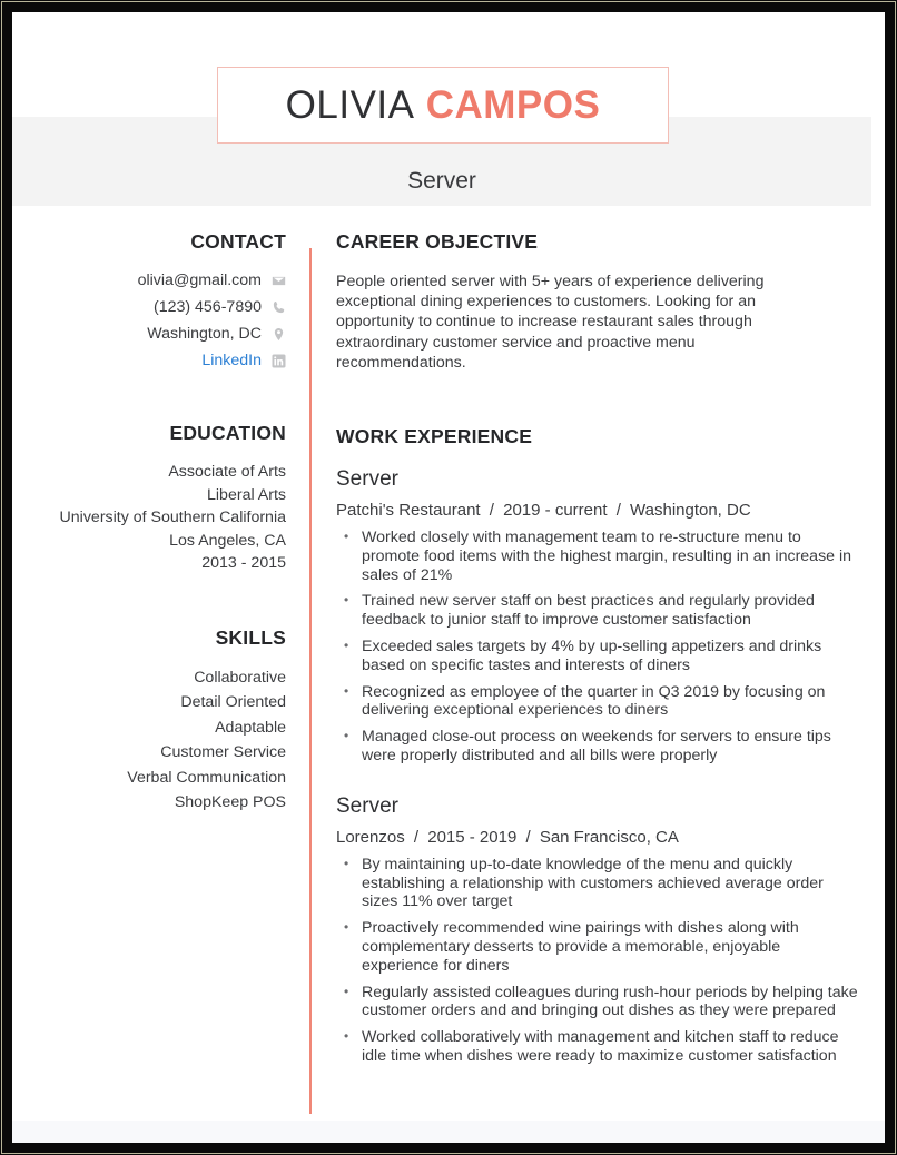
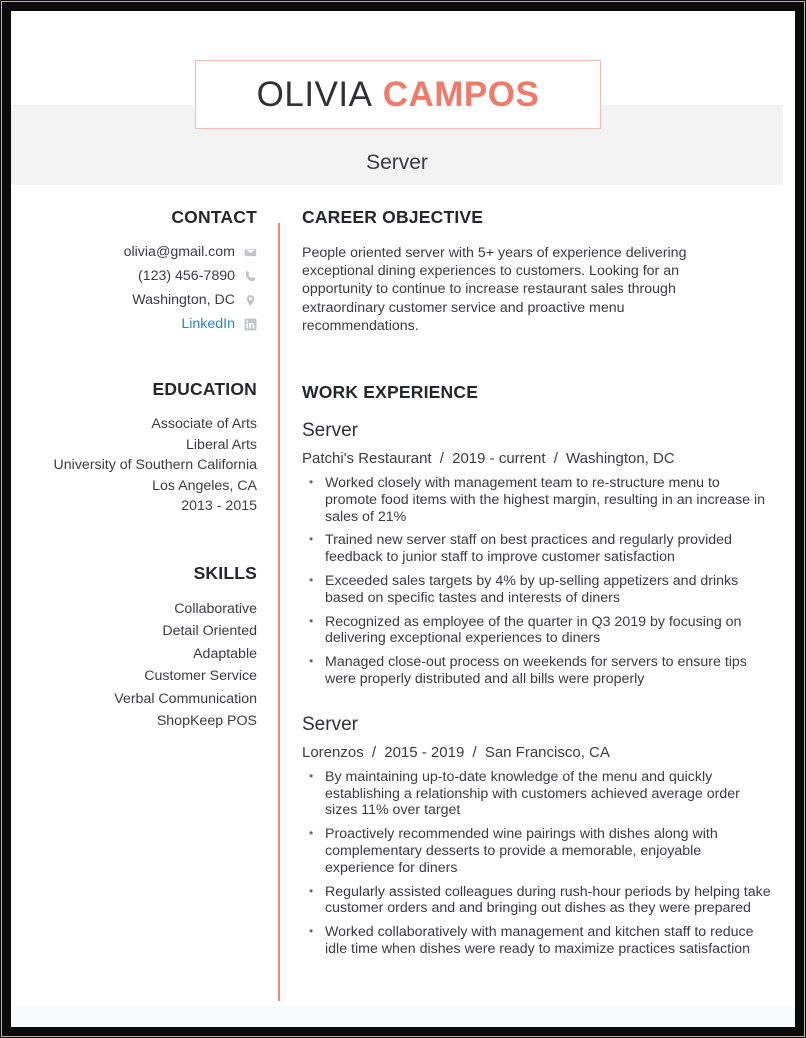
  OLIVIA CAMPOS
  Server
  CONTACT
  olivia@gmail.com
  (123) 456-7890
  Washington, DC
  LinkedIn
  EDUCATION
  Associate of Arts
  Liberal Arts
  University of Southern California
  Los Angeles, CA
  2013 - 2015
  SKILLS
  Collaborative
  Detail Oriented
  Adaptable
  Customer Service
  Verbal Communication
  ShopKeep POS
  CAREER OBJECTIVE
  People oriented server with 5+ years of experience delivering exceptional dining experiences to customers. Looking for an opportunity to continue to increase restaurant sales through extraordinary customer service and proactive menu recommendations.
  WORK EXPERIENCE
  Server
  Patchi's Restaurant / 2019 - current / Washington, DC
  Worked closely with management team to re-structure menu to promote food items with the highest margin, resulting in an increase in sales of 21%
  Trained new server staff on best practices and regularly provided feedback to junior staff to improve customer satisfaction
  Exceeded sales targets by 4% by up-selling appetizers and drinks based on specific tastes and interests of diners
  Recognized as employee of the quarter in Q3 2019 by focusing on delivering exceptional experiences to diners
  Managed close-out process on weekends for servers to ensure tips were properly distributed and all bills were properly
  Server
  Lorenzos / 2015 - 2019 / San Francisco, CA
  By maintaining up-to-date knowledge of the menu and quickly establishing a relationship with customers achieved average order sizes 11% over target
  Proactively recommended wine pairings with dishes along with complementary desserts to provide a memorable, enjoyable experience for diners
  Regularly assisted colleagues during rush-hour periods by helping take customer orders and and bringing out dishes as they were prepared
- Worked collaboratively with management and kitchen staff to reduce idle time when dishes were ready to maximize customer satisfaction
+ Worked collaboratively with management and kitchen staff to reduce idle time when dishes were ready to maximize practices satisfaction
